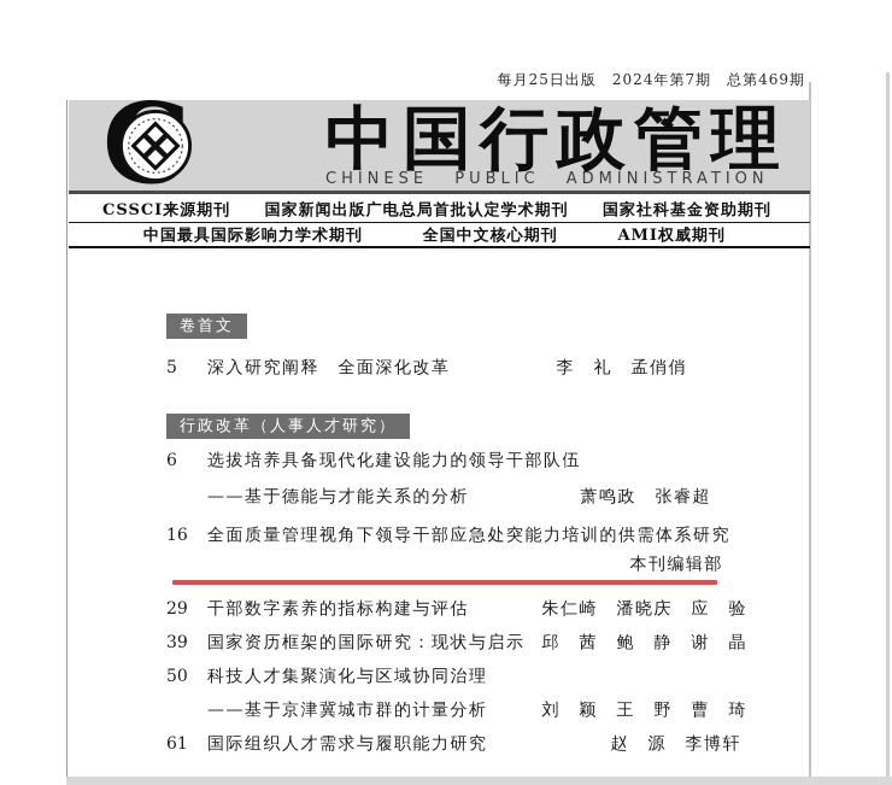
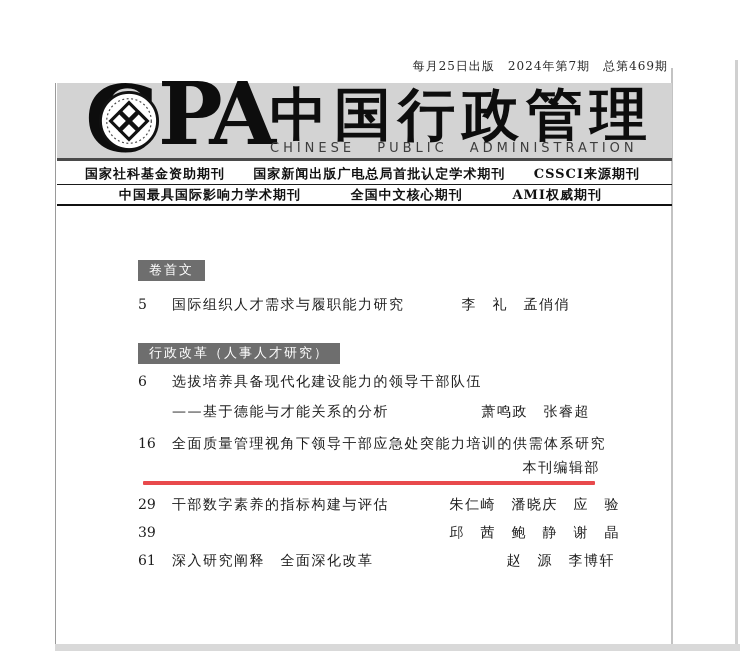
  每月25日出版 2024年第7期 总第469期
+ PA
  中国行政管理
  CHINESE PUBLIC ADMINISTRATION
- CSSCI来源期刊
+ 国家社科基金资助期刊
  国家新闻出版广电总局首批认定学术期刊
- 国家社科基金资助期刊
+ CSSCI来源期刊
  中国最具国际影响力学术期刊
  全国中文核心期刊
  AMI权威期刊
  卷首文
  5
- 深入研究阐释 全面深化改革
+ 国际组织人才需求与履职能力研究
  李 礼 孟俏俏
  行政改革（人事人才研究）
  6
  选拔培养具备现代化建设能力的领导干部队伍
  ——基于德能与才能关系的分析
  萧鸣政 张睿超
  16
  全面质量管理视角下领导干部应急处突能力培训的供需体系研究
  本刊编辑部
  29
  干部数字素养的指标构建与评估
  朱仁崎 潘晓庆 应 验
  39
- 国家资历框架的国际研究：现状与启示
  邱 茜 鲍 静 谢 晶
- 50
- 科技人才集聚演化与区域协同治理
- ——基于京津冀城市群的计量分析
- 刘 颖 王 野 曹 琦
  61
- 国际组织人才需求与履职能力研究
+ 深入研究阐释 全面深化改革
  赵 源 李博轩
